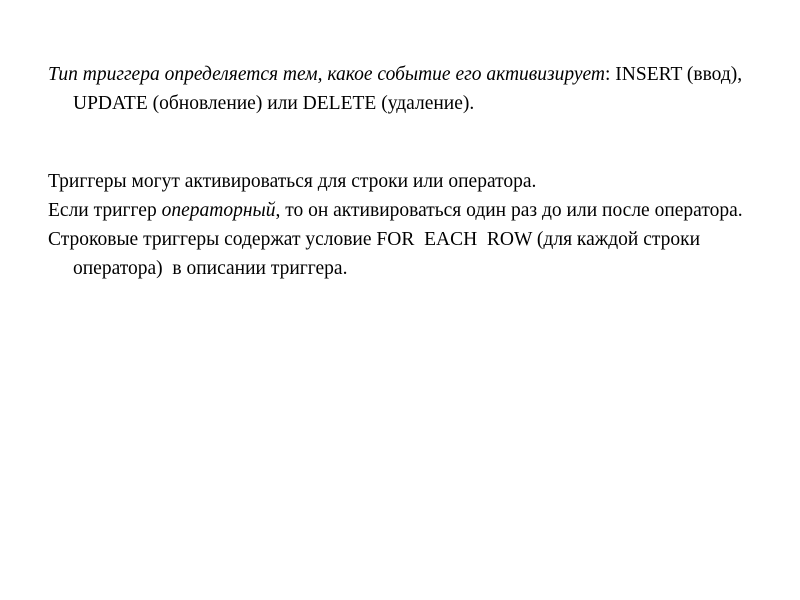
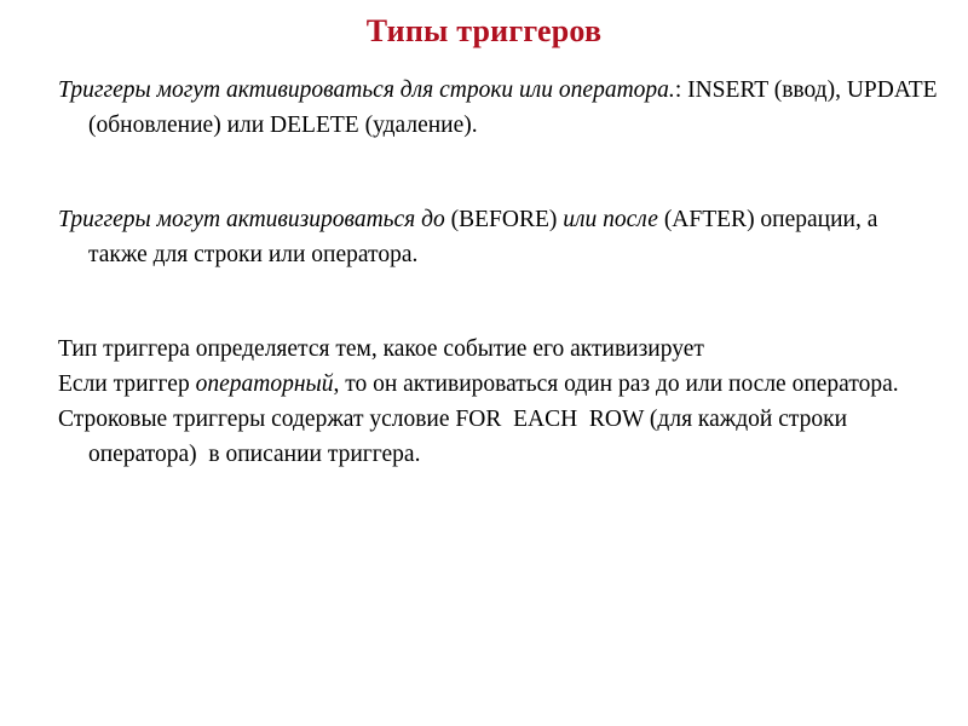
+ Типы триггеров
- Тип триггера определяется тем, какое событие его активизирует: INSERT (ввод), UPDATE (обновление) или DELETE (удаление).
+ Триггеры могут активироваться для строки или оператора.: INSERT (ввод), UPDATE (обновление) или DELETE (удаление).
+ Триггеры могут активизироваться до (BEFORE) или после (AFTER) операции, а также для строки или оператора.
- Триггеры могут активироваться для строки или оператора.
+ Тип триггера определяется тем, какое событие его активизирует
  Если триггер операторный, то он активироваться один раз до или после оператора.
  Строковые триггеры содержат условие FOR EACH ROW (для каждой строки оператора) в описании триггера.
